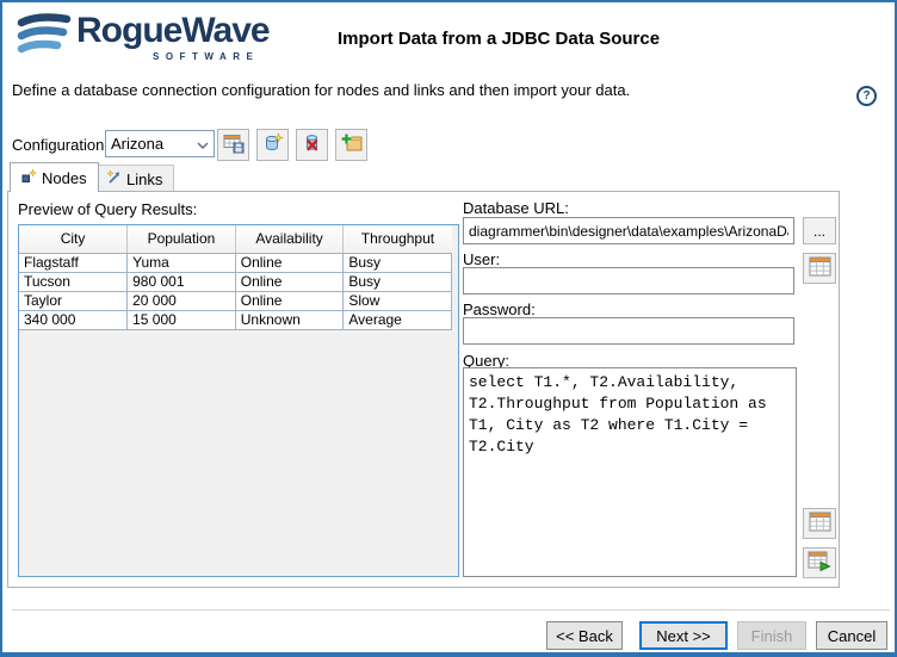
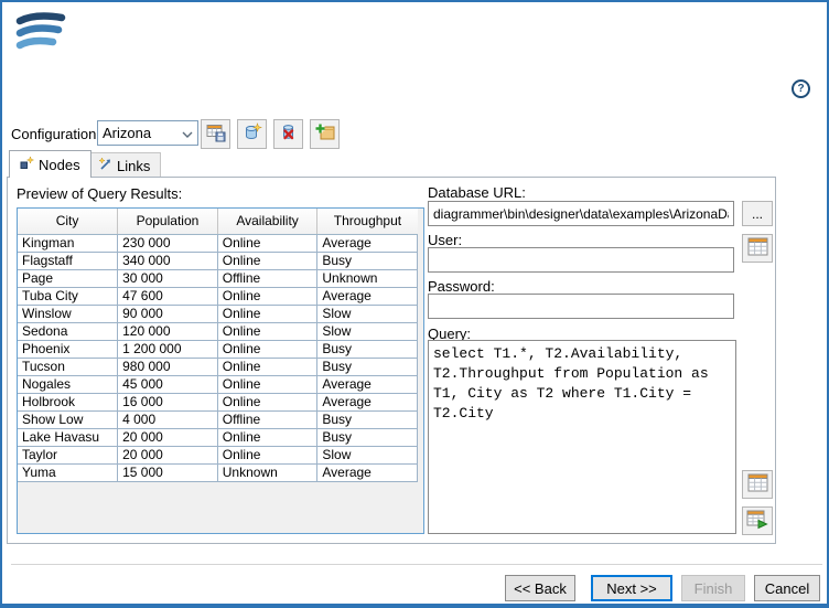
- RogueWave
- SOFTWARE
- Import Data from a JDBC Data Source
- Define a database connection configuration for nodes and links and then import your data.
  ?
  Configuration
  Arizona
  Nodes
  Links
  Preview of Query Results:
  City	Population	Availability	Throughput
+ Kingman	230 000	Online	Average
- Flagstaff	Yuma	Online	Busy
+ Flagstaff	340 000	Online	Busy
+ Page	30 000	Offline	Unknown
+ Tuba City	47 600	Online	Average
+ Winslow	90 000	Online	Slow
+ Sedona	120 000	Online	Slow
+ Phoenix	1 200 000	Online	Busy
- Tucson	980 001	Online	Busy
+ Tucson	980 000	Online	Busy
+ Nogales	45 000	Online	Average
+ Holbrook	16 000	Online	Average
+ Show Low	4 000	Offline	Busy
+ Lake Havasu	20 000	Online	Busy
  Taylor	20 000	Online	Slow
- 340 000	15 000	Unknown	Average
+ Yuma	15 000	Unknown	Average
  Database URL:
  diagrammer\bin\designer\data\examples\ArizonaD
  ...
  User:
  Password:
  Query:
  select T1.*, T2.Availability,
  T2.Throughput from Population as
  T1, City as T2 where T1.City =
  T2.City
  << Back
  Next >>
  Finish
  Cancel
